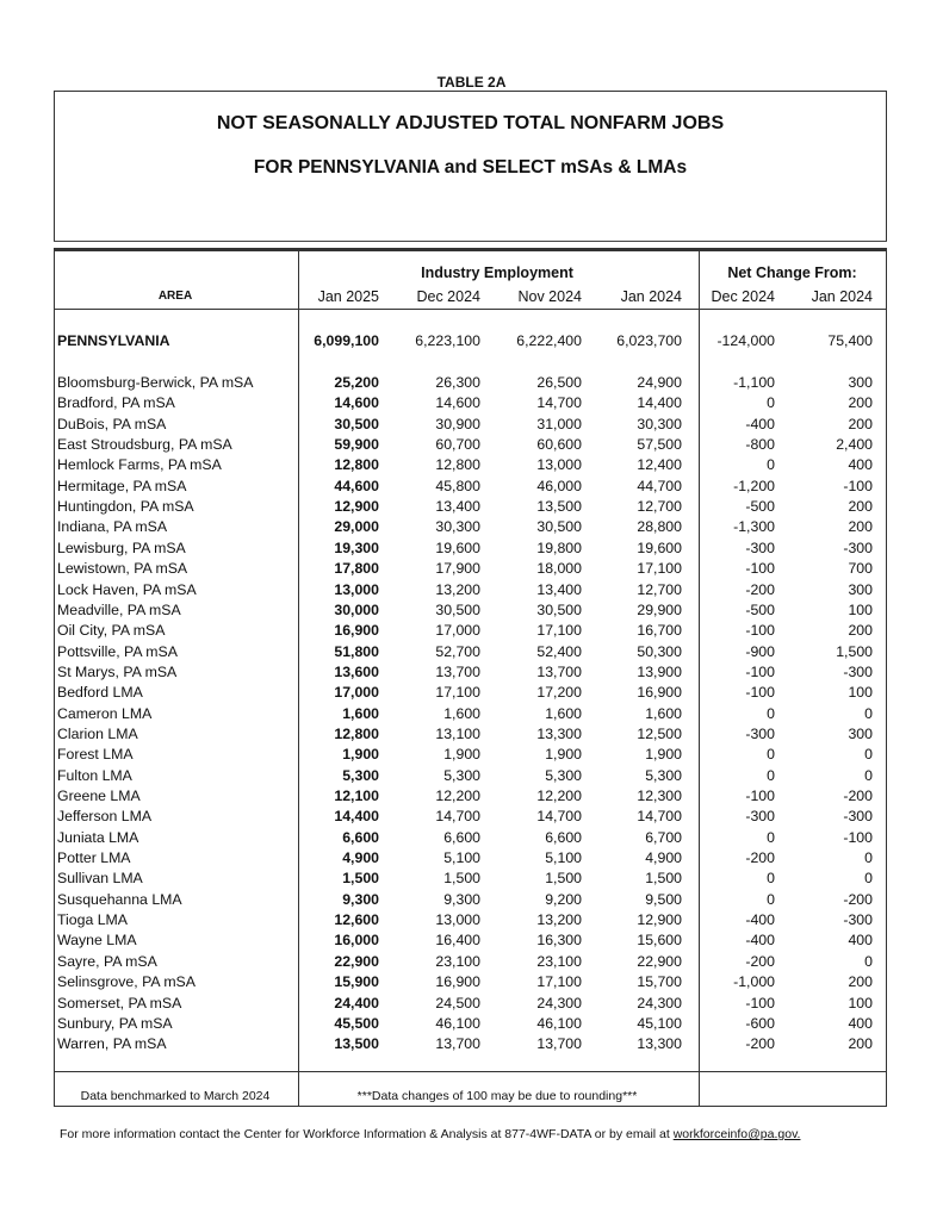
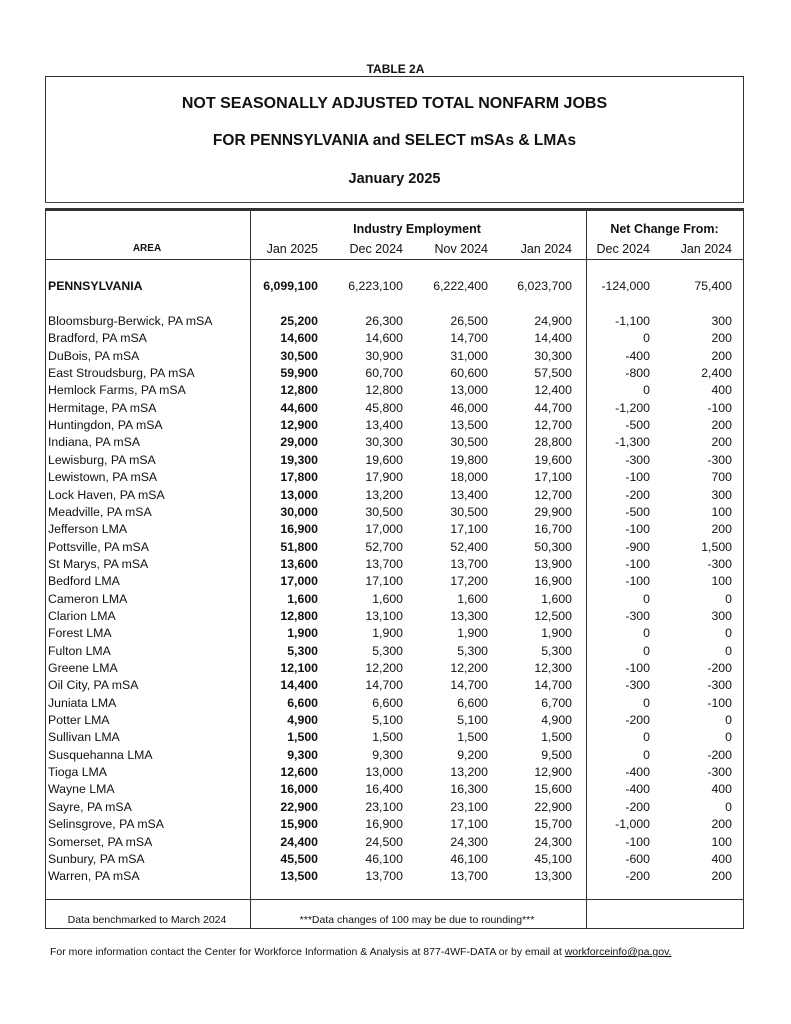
  TABLE 2A
  NOT SEASONALLY ADJUSTED TOTAL NONFARM JOBS
  FOR PENNSYLVANIA and SELECT mSAs & LMAs
+ January 2025
  Industry Employment
  Net Change From:
  AREA
  Jan 2025
  Dec 2024
  Nov 2024
  Jan 2024
  Dec 2024
  Jan 2024
  PENNSYLVANIA
  6,099,100
  6,223,100
  6,222,400
  6,023,700
  -124,000
  75,400
  Bloomsburg-Berwick, PA mSA
  25,200
  26,300
  26,500
  24,900
  -1,100
  300
  Bradford, PA mSA
  14,600
  14,600
  14,700
  14,400
  0
  200
  DuBois, PA mSA
  30,500
  30,900
  31,000
  30,300
  -400
  200
  East Stroudsburg, PA mSA
  59,900
  60,700
  60,600
  57,500
  -800
  2,400
  Hemlock Farms, PA mSA
  12,800
  12,800
  13,000
  12,400
  0
  400
  Hermitage, PA mSA
  44,600
  45,800
  46,000
  44,700
  -1,200
  -100
  Huntingdon, PA mSA
  12,900
  13,400
  13,500
  12,700
  -500
  200
  Indiana, PA mSA
  29,000
  30,300
  30,500
  28,800
  -1,300
  200
  Lewisburg, PA mSA
  19,300
  19,600
  19,800
  19,600
  -300
  -300
  Lewistown, PA mSA
  17,800
  17,900
  18,000
  17,100
  -100
  700
  Lock Haven, PA mSA
  13,000
  13,200
  13,400
  12,700
  -200
  300
  Meadville, PA mSA
  30,000
  30,500
  30,500
  29,900
  -500
  100
- Oil City, PA mSA
+ Jefferson LMA
  16,900
  17,000
  17,100
  16,700
  -100
  200
  Pottsville, PA mSA
  51,800
  52,700
  52,400
  50,300
  -900
  1,500
  St Marys, PA mSA
  13,600
  13,700
  13,700
  13,900
  -100
  -300
  Bedford LMA
  17,000
  17,100
  17,200
  16,900
  -100
  100
  Cameron LMA
  1,600
  1,600
  1,600
  1,600
  0
  0
  Clarion LMA
  12,800
  13,100
  13,300
  12,500
  -300
  300
  Forest LMA
  1,900
  1,900
  1,900
  1,900
  0
  0
  Fulton LMA
  5,300
  5,300
  5,300
  5,300
  0
  0
  Greene LMA
  12,100
  12,200
  12,200
  12,300
  -100
  -200
- Jefferson LMA
+ Oil City, PA mSA
  14,400
  14,700
  14,700
  14,700
  -300
  -300
  Juniata LMA
  6,600
  6,600
  6,600
  6,700
  0
  -100
  Potter LMA
  4,900
  5,100
  5,100
  4,900
  -200
  0
  Sullivan LMA
  1,500
  1,500
  1,500
  1,500
  0
  0
  Susquehanna LMA
  9,300
  9,300
  9,200
  9,500
  0
  -200
  Tioga LMA
  12,600
  13,000
  13,200
  12,900
  -400
  -300
  Wayne LMA
  16,000
  16,400
  16,300
  15,600
  -400
  400
  Sayre, PA mSA
  22,900
  23,100
  23,100
  22,900
  -200
  0
  Selinsgrove, PA mSA
  15,900
  16,900
  17,100
  15,700
  -1,000
  200
  Somerset, PA mSA
  24,400
  24,500
  24,300
  24,300
  -100
  100
  Sunbury, PA mSA
  45,500
  46,100
  46,100
  45,100
  -600
  400
  Warren, PA mSA
  13,500
  13,700
  13,700
  13,300
  -200
  200
  Data benchmarked to March 2024
  ***Data changes of 100 may be due to rounding***
  For more information contact the Center for Workforce Information & Analysis at 877-4WF-DATA or by email at workforceinfo@pa.gov.
